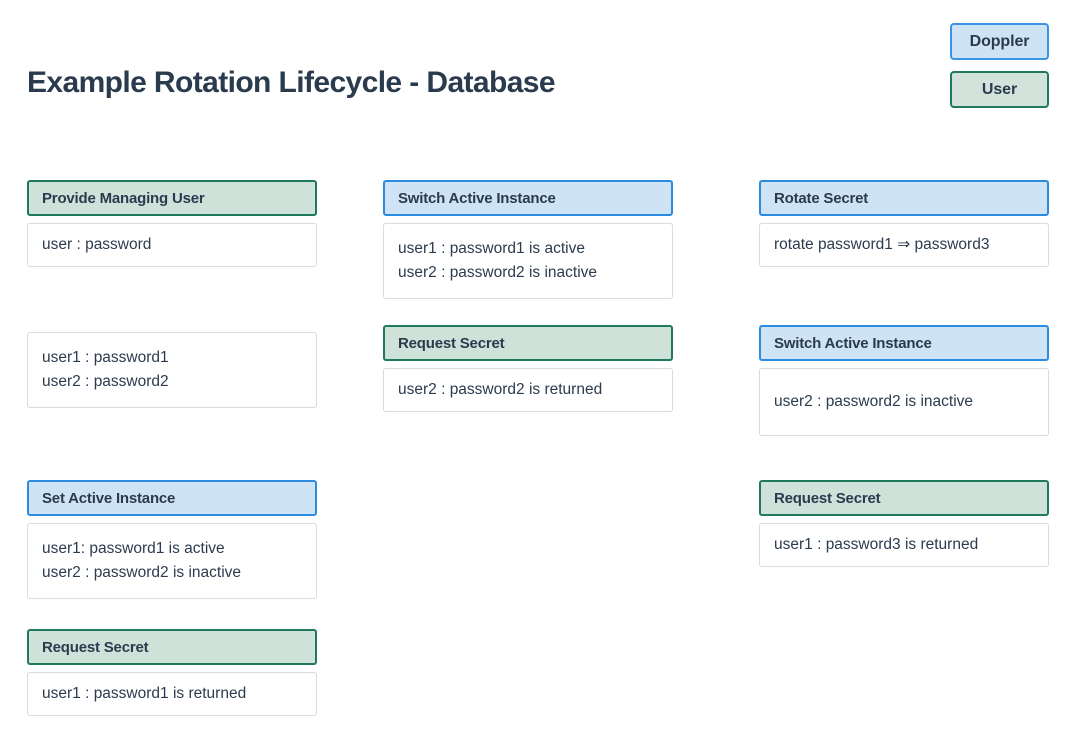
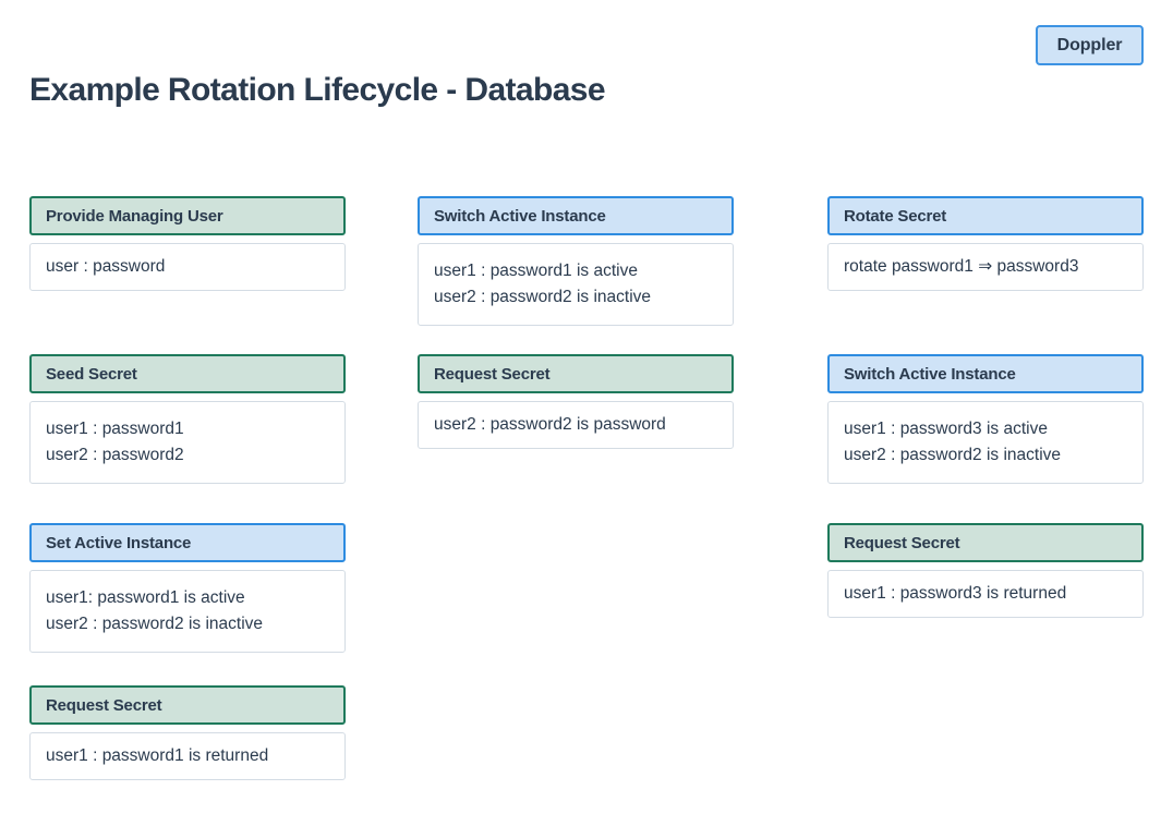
  Doppler
- User
  Example Rotation Lifecycle - Database
  Provide Managing User
  user : password
+ Seed Secret
  user1 : password1
  user2 : password2
  Set Active Instance
  user1: password1 is active
  user2 : password2 is inactive
  Request Secret
  user1 : password1 is returned
  Switch Active Instance
  user1 : password1 is active
  user2 : password2 is inactive
  Request Secret
- user2 : password2 is returned
+ user2 : password2 is password
  Rotate Secret
  rotate password1 ⇒ password3
  Switch Active Instance
+ user1 : password3 is active
  user2 : password2 is inactive
  Request Secret
  user1 : password3 is returned
